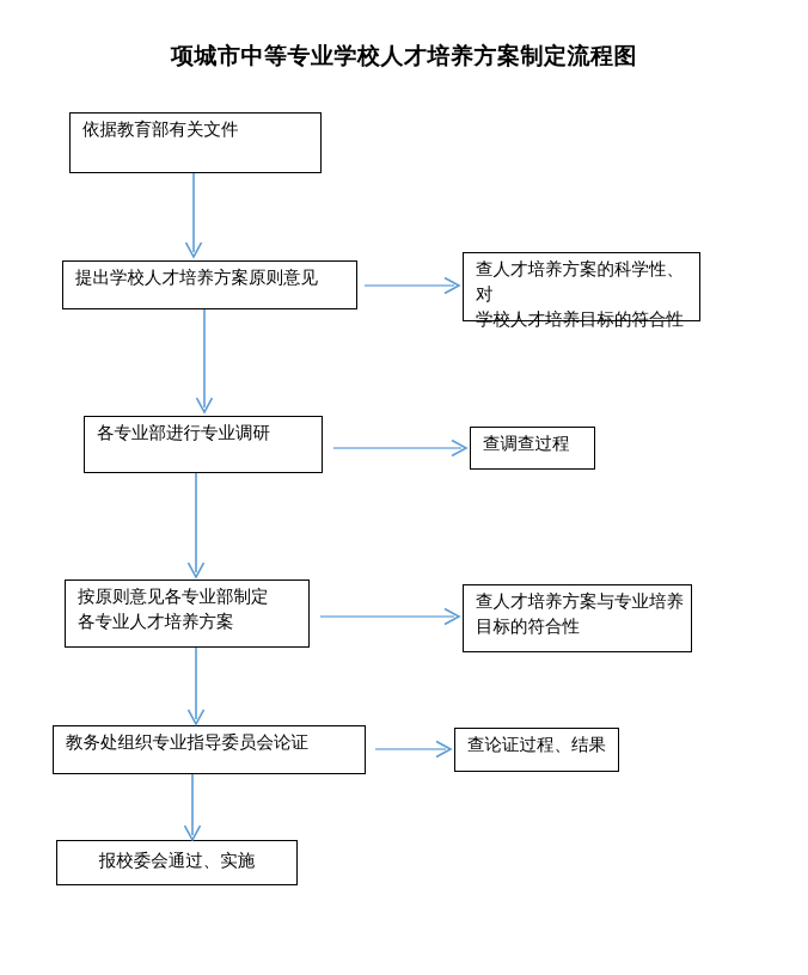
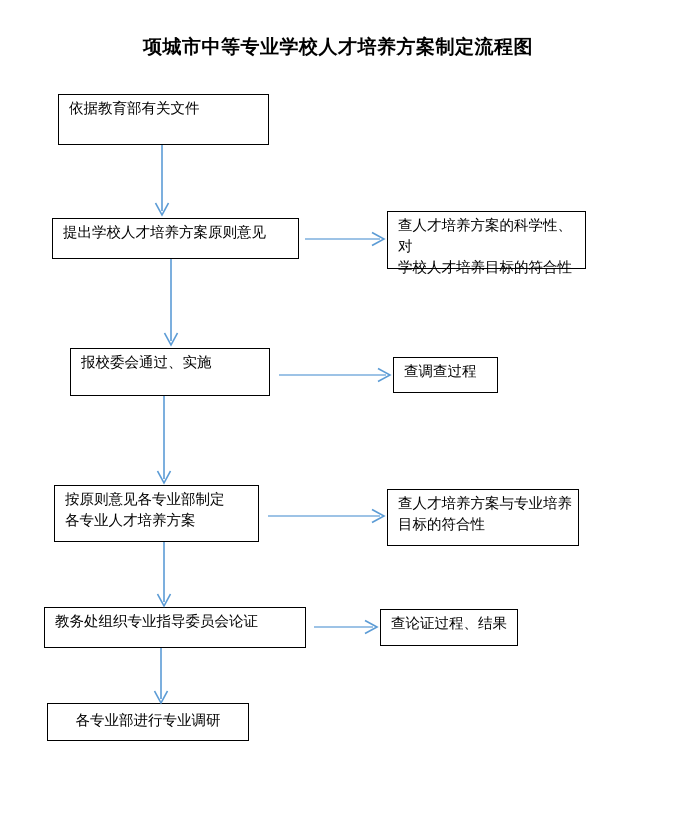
  项城市中等专业学校人才培养方案制定流程图
  依据教育部有关文件
  提出学校人才培养方案原则意见
- 各专业部进行专业调研
+ 报校委会通过、实施
  按原则意见各专业部制定
  各专业人才培养方案
  教务处组织专业指导委员会论证
- 报校委会通过、实施
+ 各专业部进行专业调研
  查人才培养方案的科学性、对
  学校人才培养目标的符合性
  查调查过程
  查人才培养方案与专业培养
  目标的符合性
  查论证过程、结果
